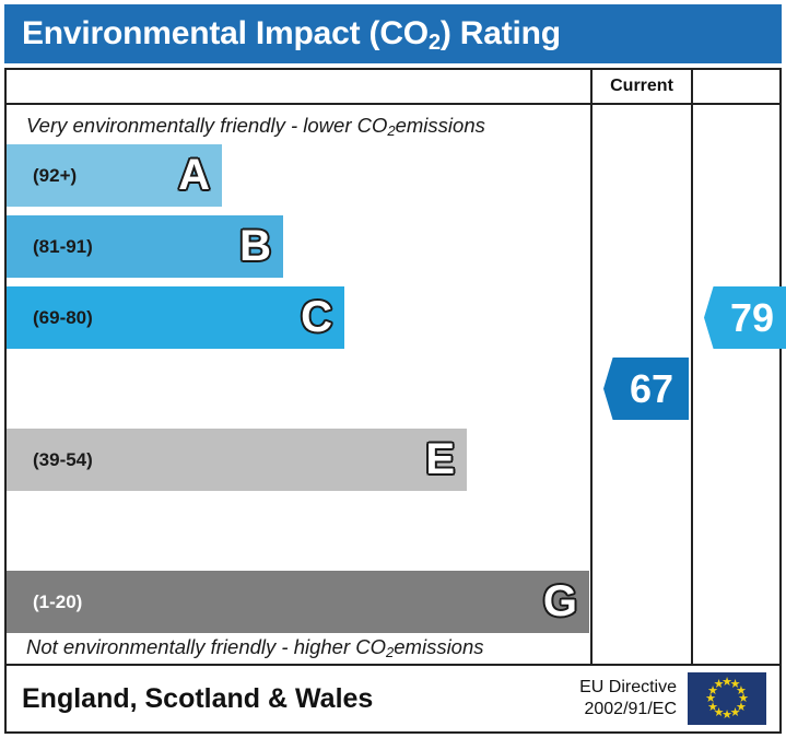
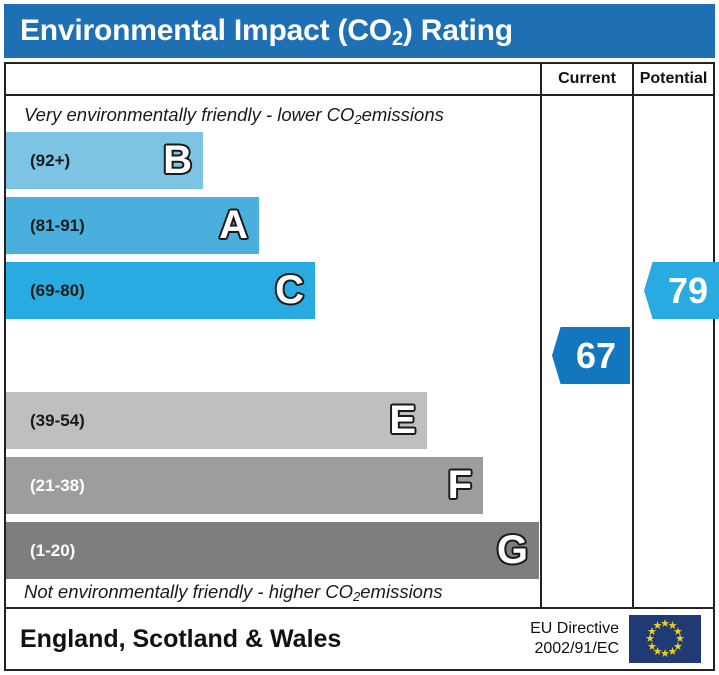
  Environmental Impact (CO2) Rating
  Current
+ Potential
  Very environmentally friendly - lower CO
  2
  emissions
  Not environmentally friendly - higher CO
  2
  emissions
  (92+)
- A
+ B
  (81-91)
- B
+ A
  (69-80)
  C
  (39-54)
  E
+ (21-38)
+ F
  (1-20)
  G
  67
  79
  England, Scotland & Wales
  EU Directive
  2002/91/EC
